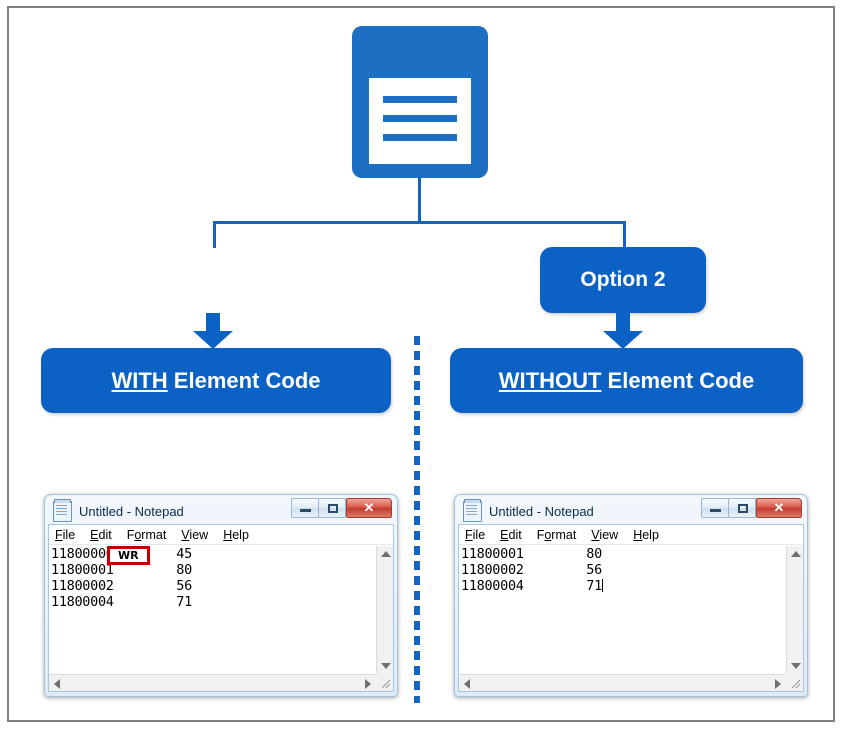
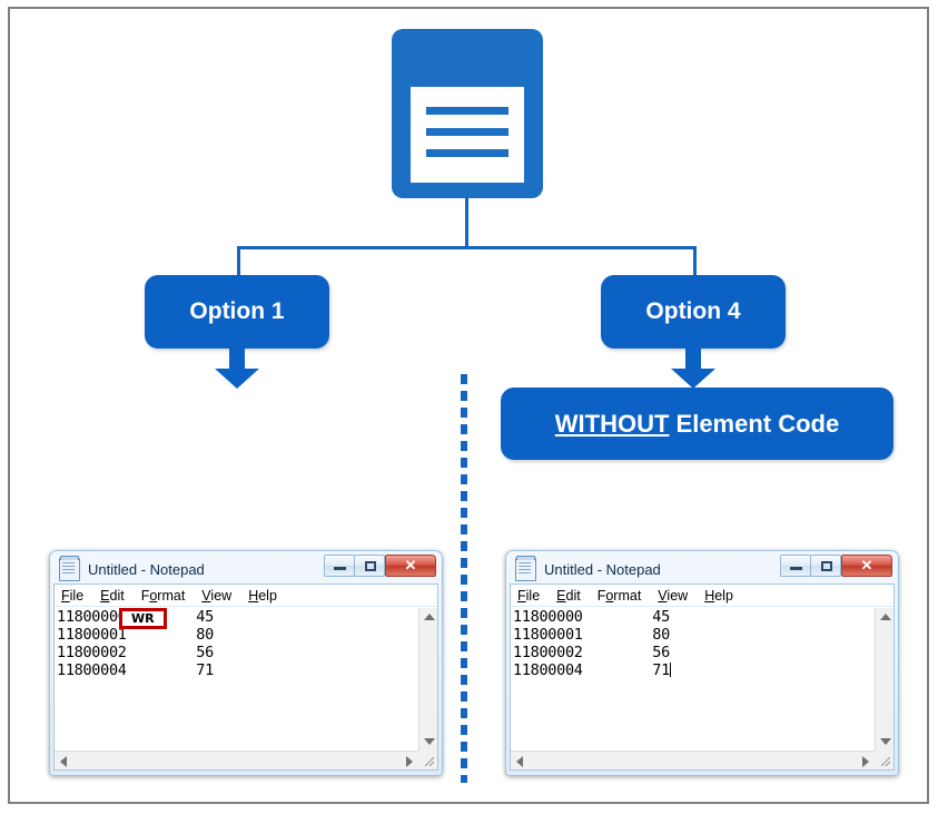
+ Option 1
- Option 2
+ Option 4
- WITH Element Code
  WITHOUT Element Code
  Untitled - Notepad
  ✕
  File
  Edit
  Format
  View
  Help
  WR
  1180000 45
  11800001 80
  11800002 56
  11800004 71
  Untitled - Notepad
  ✕
  File
  Edit
  Format
  View
  Help
+ 11800000 45
  11800001 80
  11800002 56
  11800004 71
